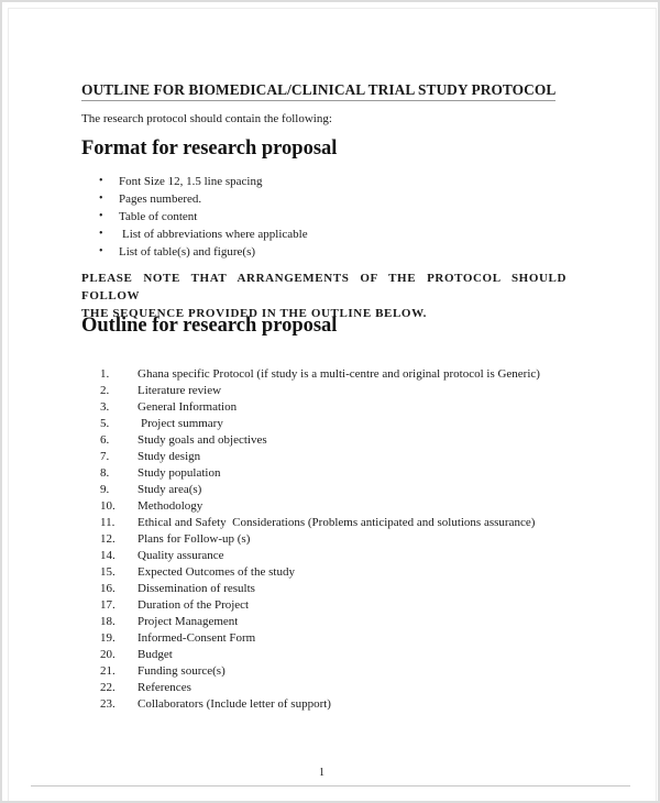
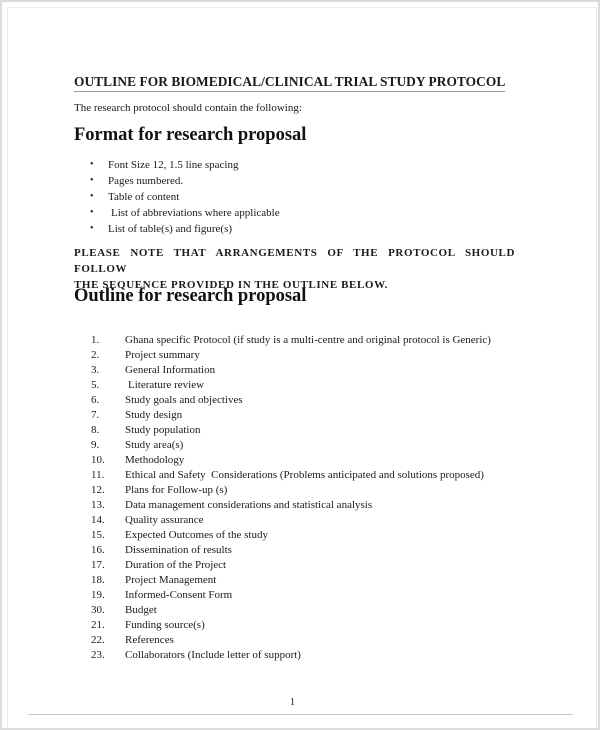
  OUTLINE FOR BIOMEDICAL/CLINICAL TRIAL STUDY PROTOCOL
  The research protocol should contain the following:
  Format for research proposal
  •
  Font Size 12, 1.5 line spacing
  •
  Pages numbered.
  •
  Table of content
  •
  List of abbreviations where applicable
  •
  List of table(s) and figure(s)
  PLEASE NOTE THAT ARRANGEMENTS OF THE PROTOCOL SHOULD FOLLOW
  THE SEQUENCE PROVIDED IN THE OUTLINE BELOW.
  Outline for research proposal
  1.
  Ghana specific Protocol (if study is a multi-centre and original protocol is Generic)
  2.
- Literature review
+ Project summary
  3.
  General Information
  5.
- Project summary
+ Literature review
  6.
  Study goals and objectives
  7.
  Study design
  8.
  Study population
  9.
  Study area(s)
  10.
  Methodology
  11.
- Ethical and Safety Considerations (Problems anticipated and solutions assurance)
+ Ethical and Safety Considerations (Problems anticipated and solutions proposed)
  12.
  Plans for Follow-up (s)
+ 13.
+ Data management considerations and statistical analysis
  14.
  Quality assurance
  15.
  Expected Outcomes of the study
  16.
  Dissemination of results
  17.
  Duration of the Project
  18.
  Project Management
  19.
  Informed-Consent Form
- 20.
+ 30.
  Budget
  21.
  Funding source(s)
  22.
  References
  23.
  Collaborators (Include letter of support)
  1
